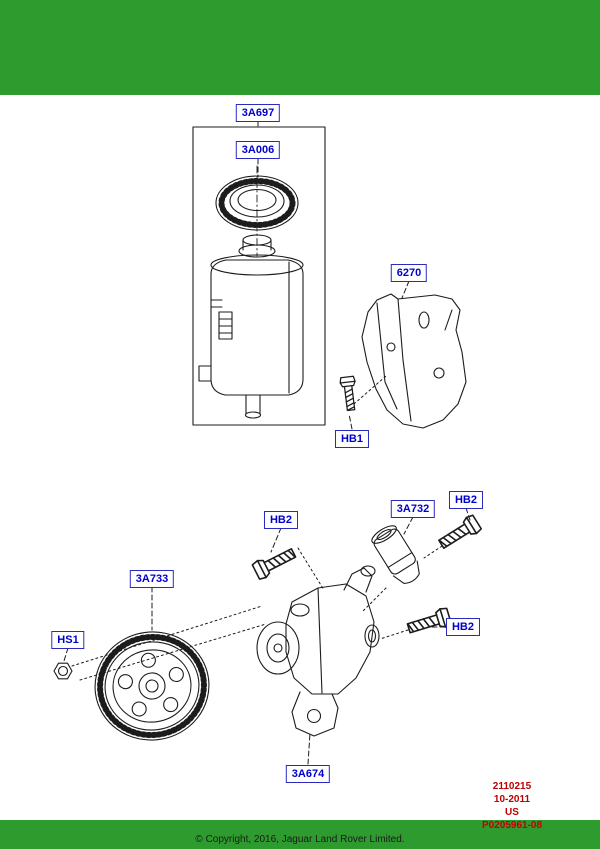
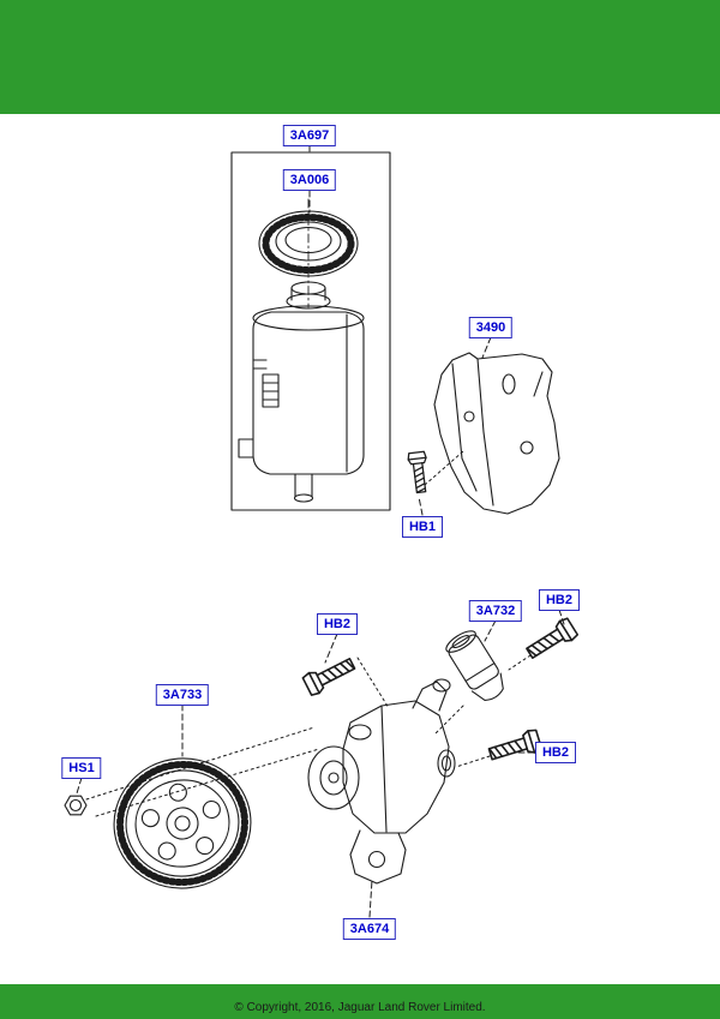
  3A697
  3A006
- 6270
+ 3490
  HB1
  HB2
  3A732
  HB2
  3A733
  HS1
  HB2
  3A674
- 2110215
- 10-2011
- US
- P0205961-08
  © Copyright, 2016, Jaguar Land Rover Limited.
